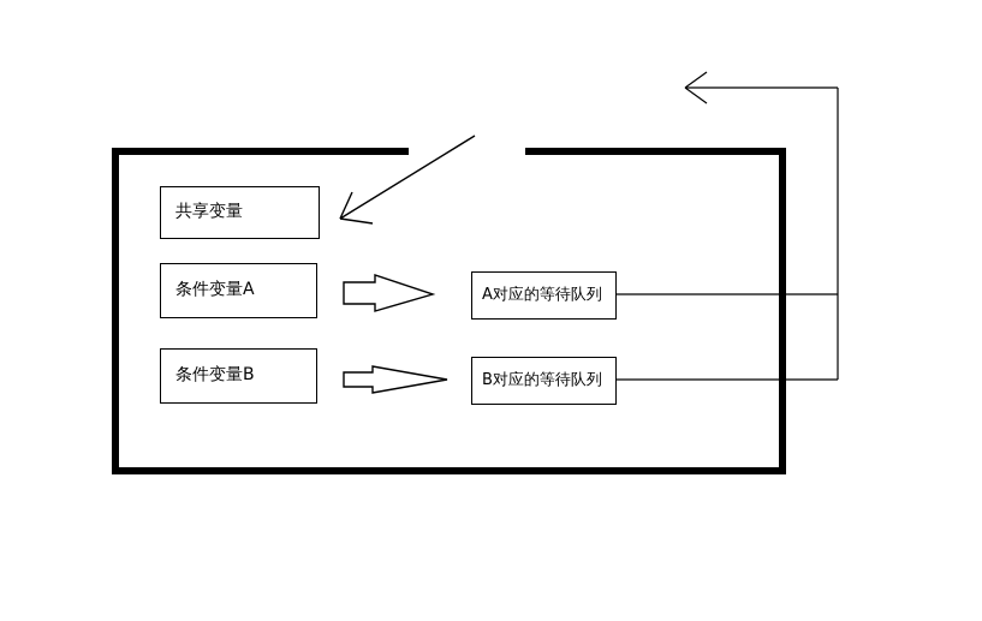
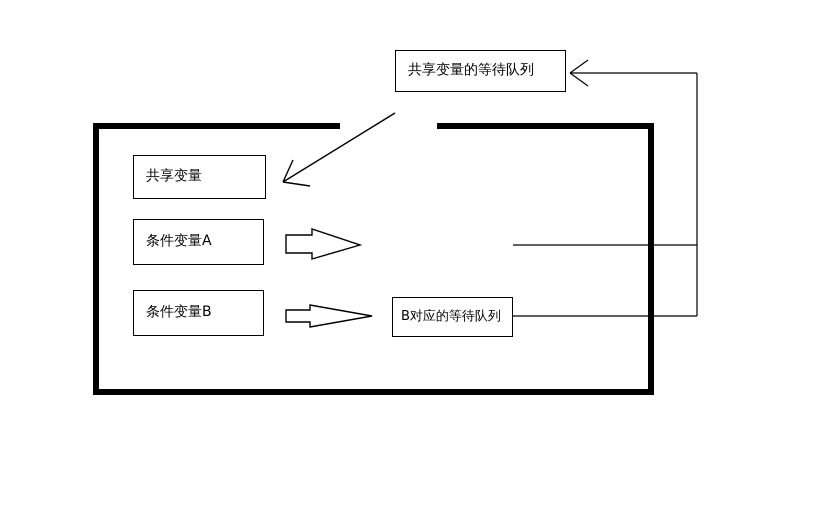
+ 共享变量的等待队列
  共享变量
  条件变量A
  条件变量B
- A对应的等待队列
  B对应的等待队列
